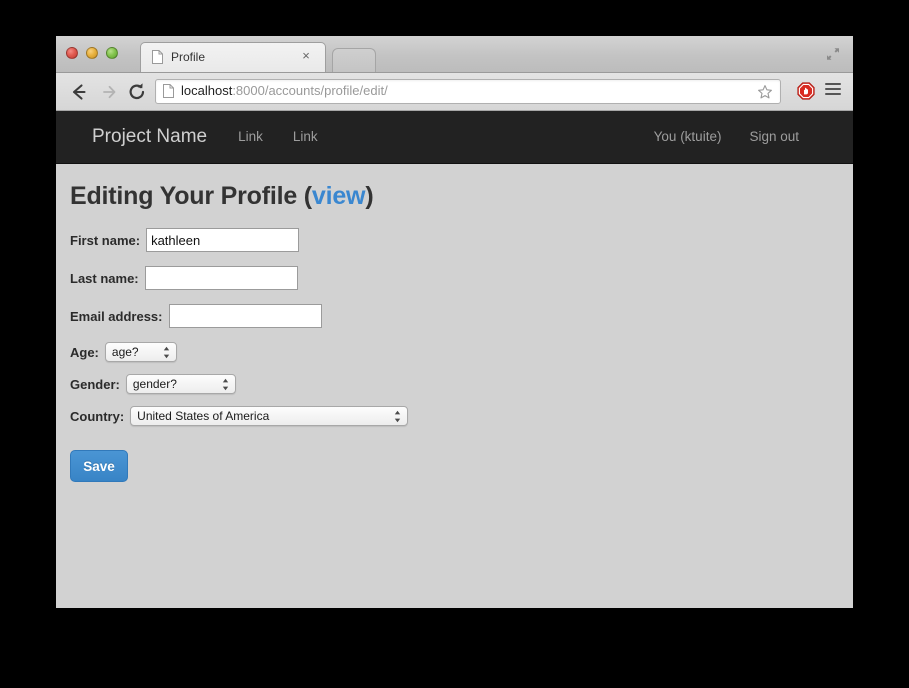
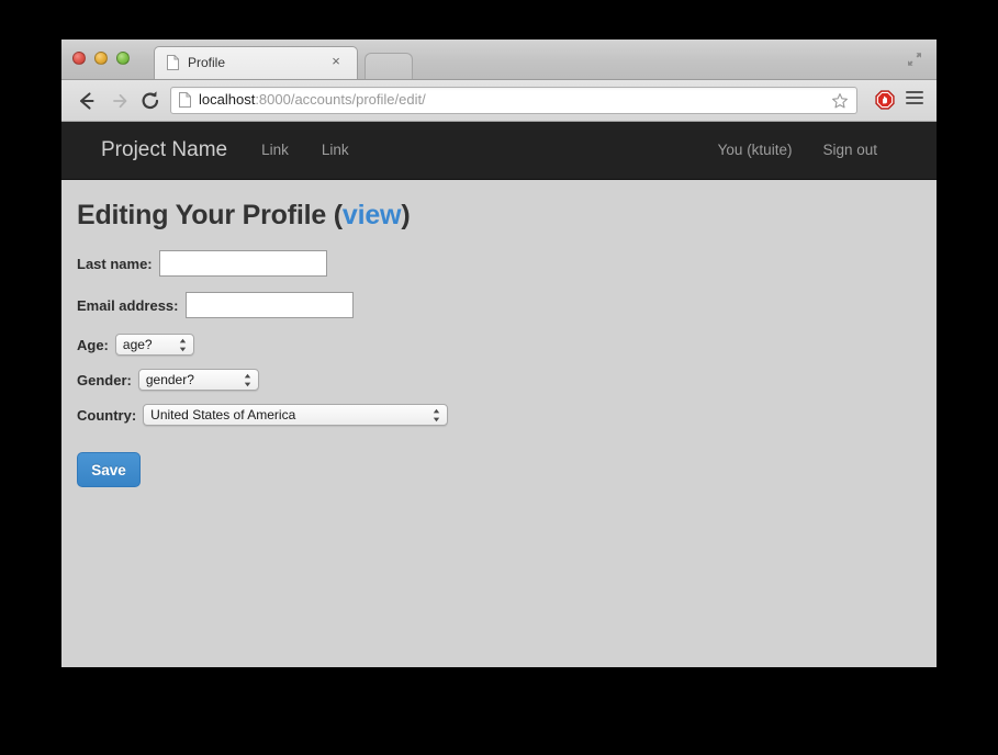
  Profile
  ×
  localhost:8000/accounts/profile/edit/
  Project Name
  Link
  Link
  You (ktuite)
  Sign out
  Editing Your Profile (view)
- First name:
- kathleen
  Last name:
  Email address:
  Age:
  age?
  Gender:
  gender?
  Country:
  United States of America
  Save
